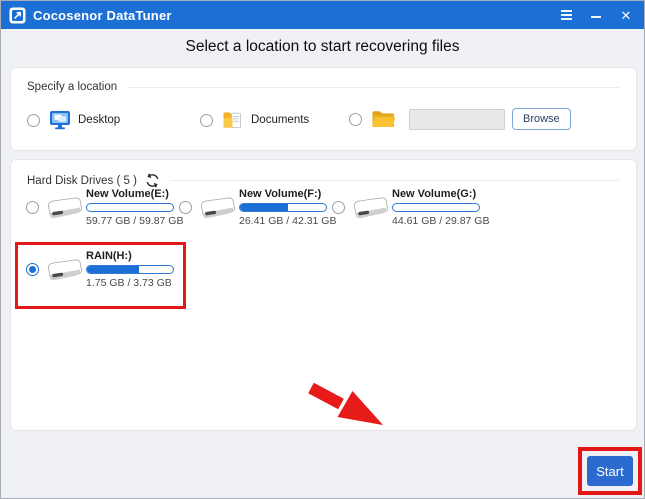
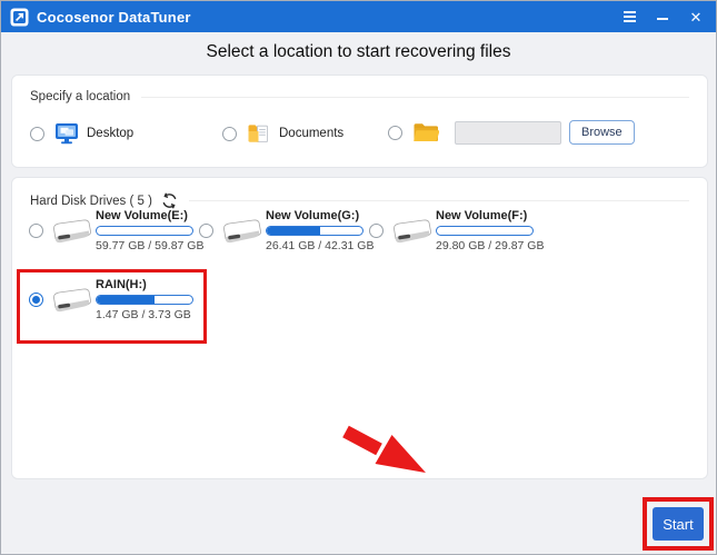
  Cocosenor DataTuner
  ✕
  Select a location to start recovering files
  Specify a location
  Desktop
  Documents
  Browse
  Hard Disk Drives ( 5 )
  New Volume(E:)
  59.77 GB / 59.87 GB
- New Volume(F:)
+ New Volume(G:)
  26.41 GB / 42.31 GB
- New Volume(G:)
+ New Volume(F:)
- 44.61 GB / 29.87 GB
+ 29.80 GB / 29.87 GB
  RAIN(H:)
- 1.75 GB / 3.73 GB
+ 1.47 GB / 3.73 GB
  Start
